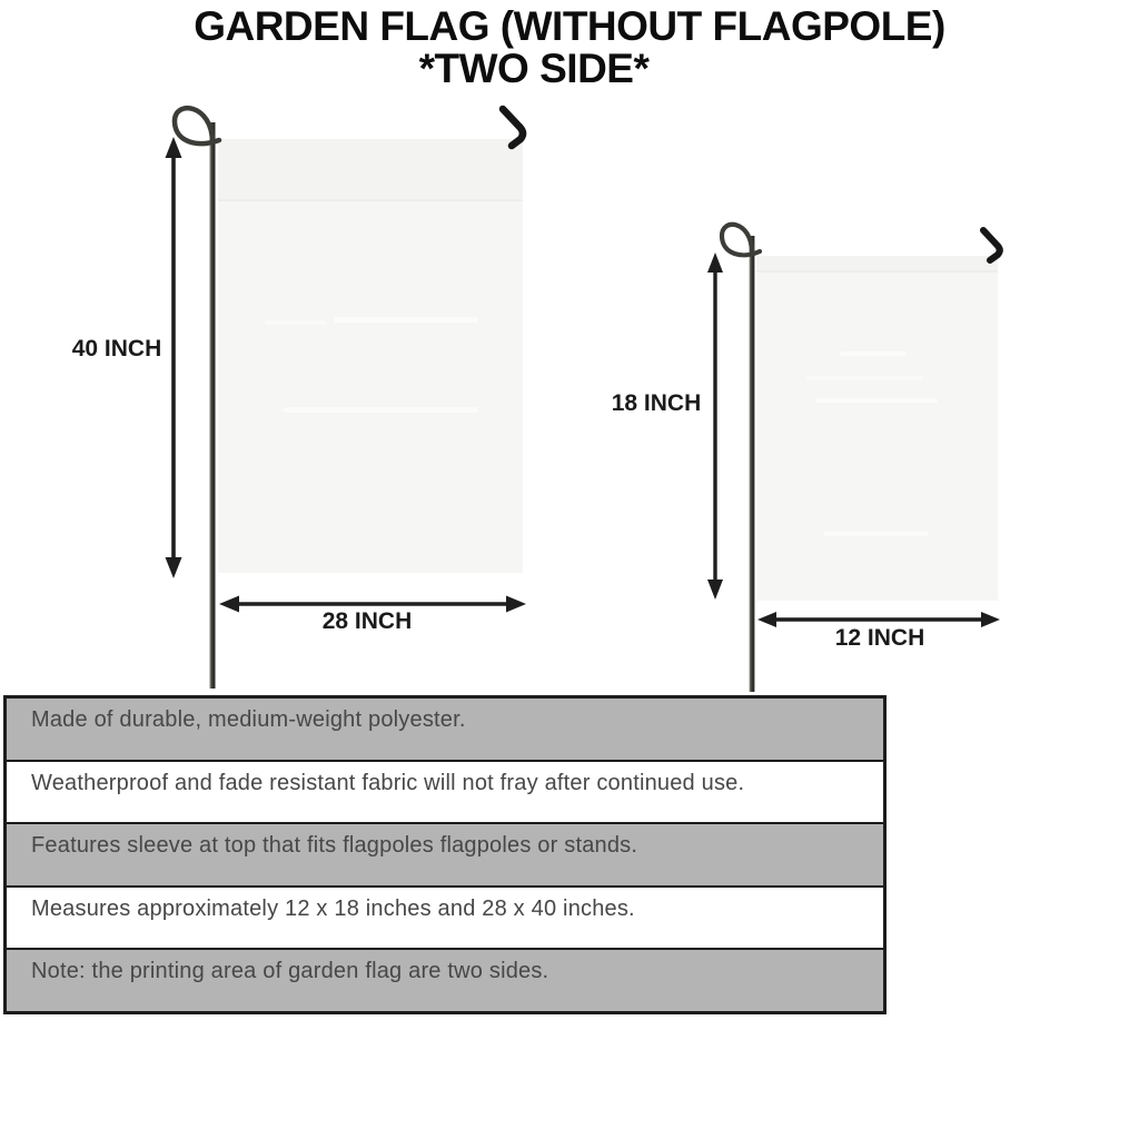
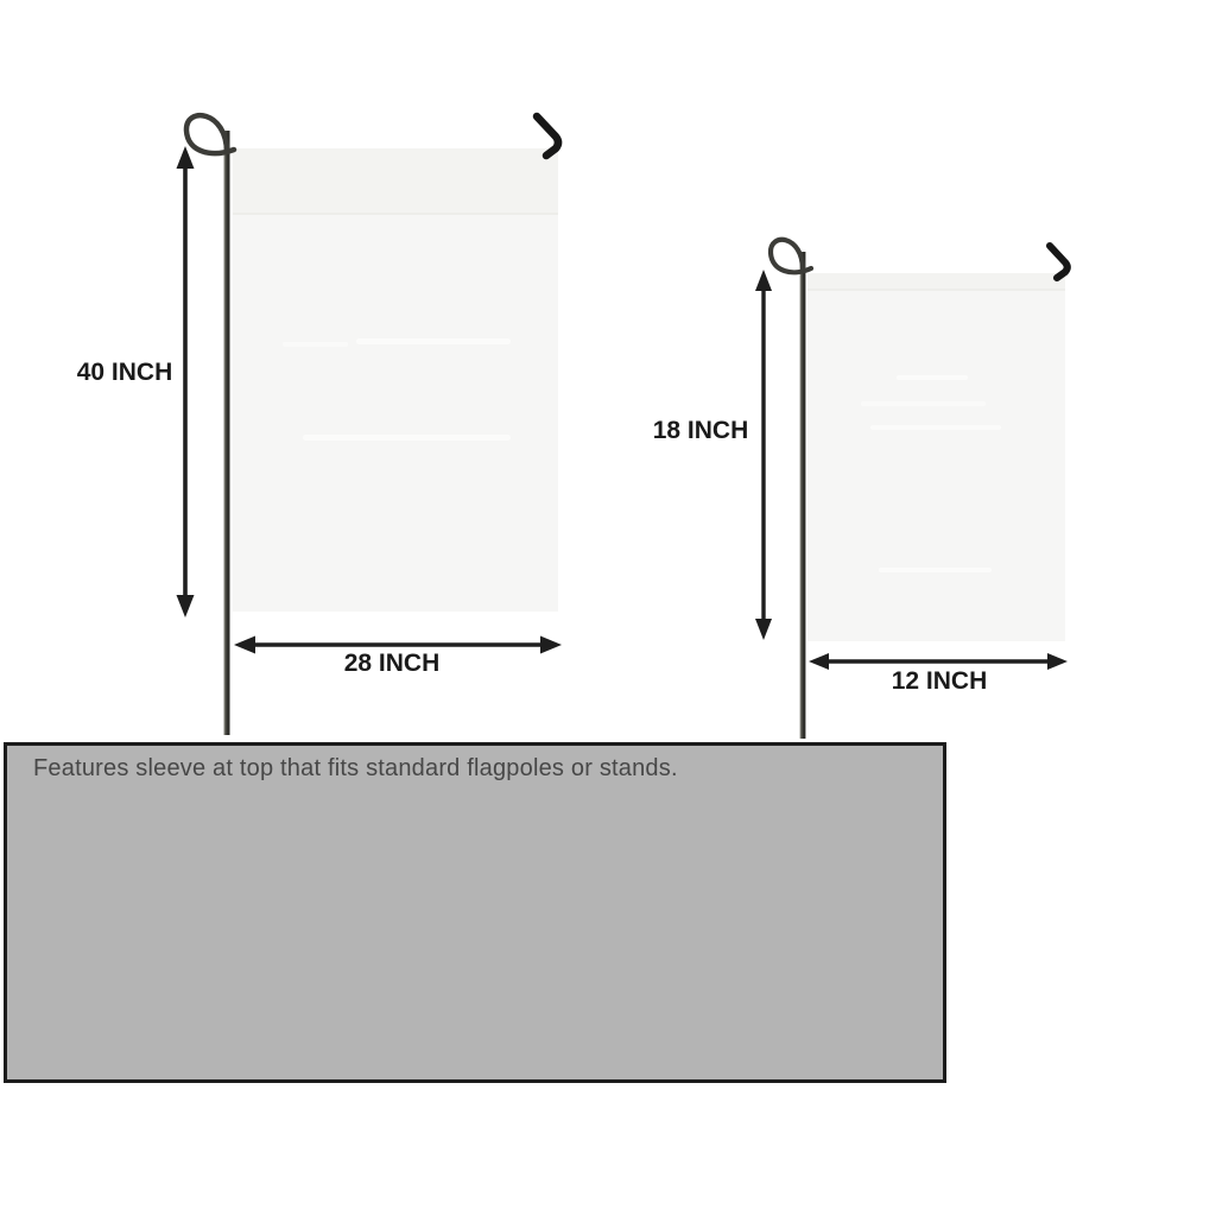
- GARDEN FLAG (WITHOUT FLAGPOLE)
- *TWO SIDE*
  40 INCH
  28 INCH
  18 INCH
  12 INCH
- Made of durable, medium-weight polyester.
- Weatherproof and fade resistant fabric will not fray after continued use.
- Features sleeve at top that fits flagpoles flagpoles or stands.
+ Features sleeve at top that fits standard flagpoles or stands.
- Measures approximately 12 x 18 inches and 28 x 40 inches.
- Note: the printing area of garden flag are two sides.
